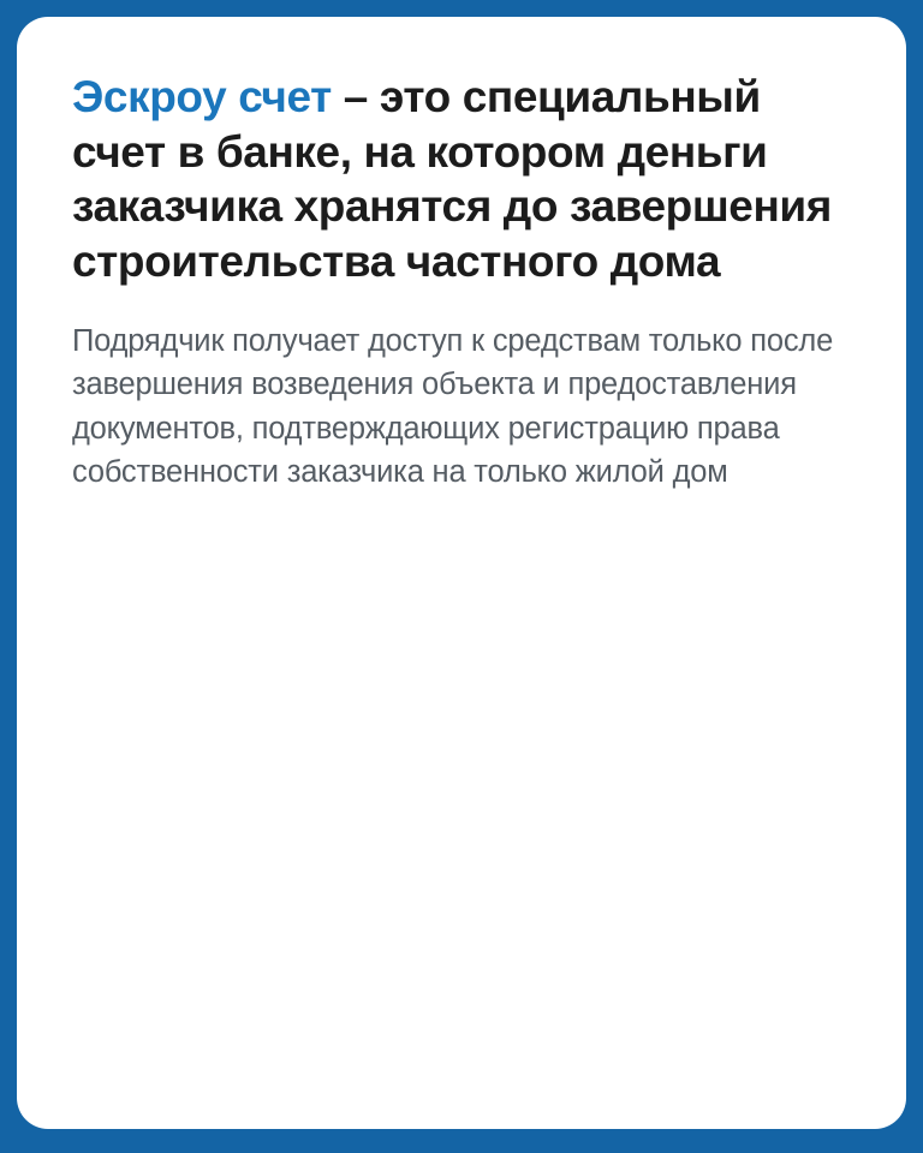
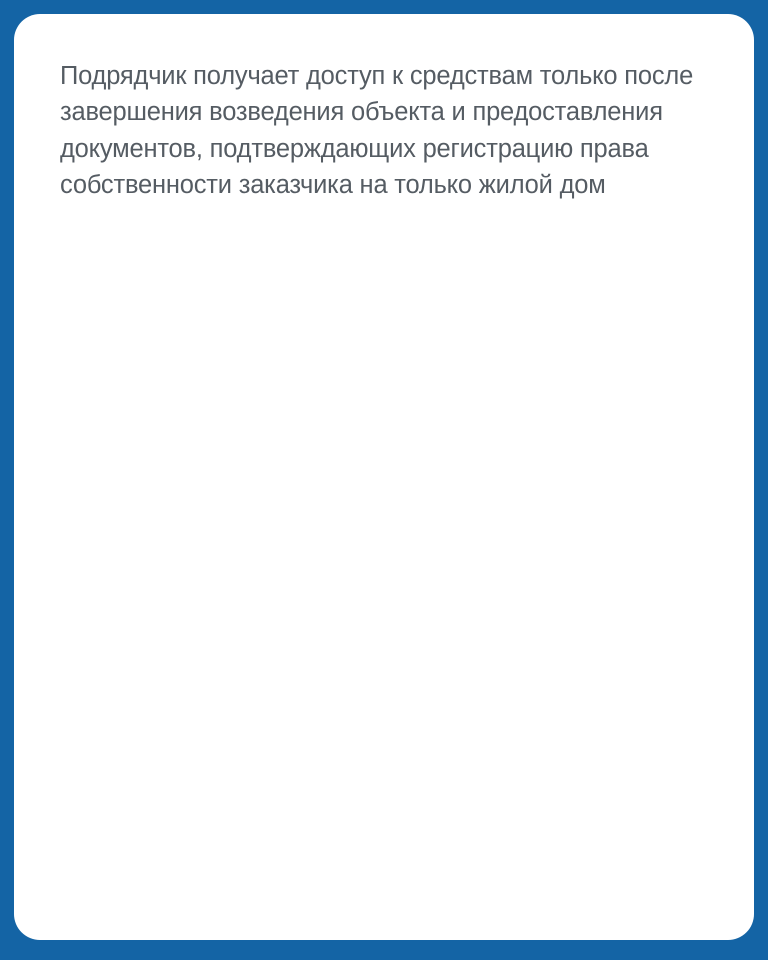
- Эскроу счет – это специальный счет в банке, на котором деньги заказчика хранятся до завершения строительства частного дома
  Подрядчик получает доступ к средствам только после завершения возведения объекта и предоставления документов, подтверждающих регистрацию права собственности заказчика на только жилой дом
